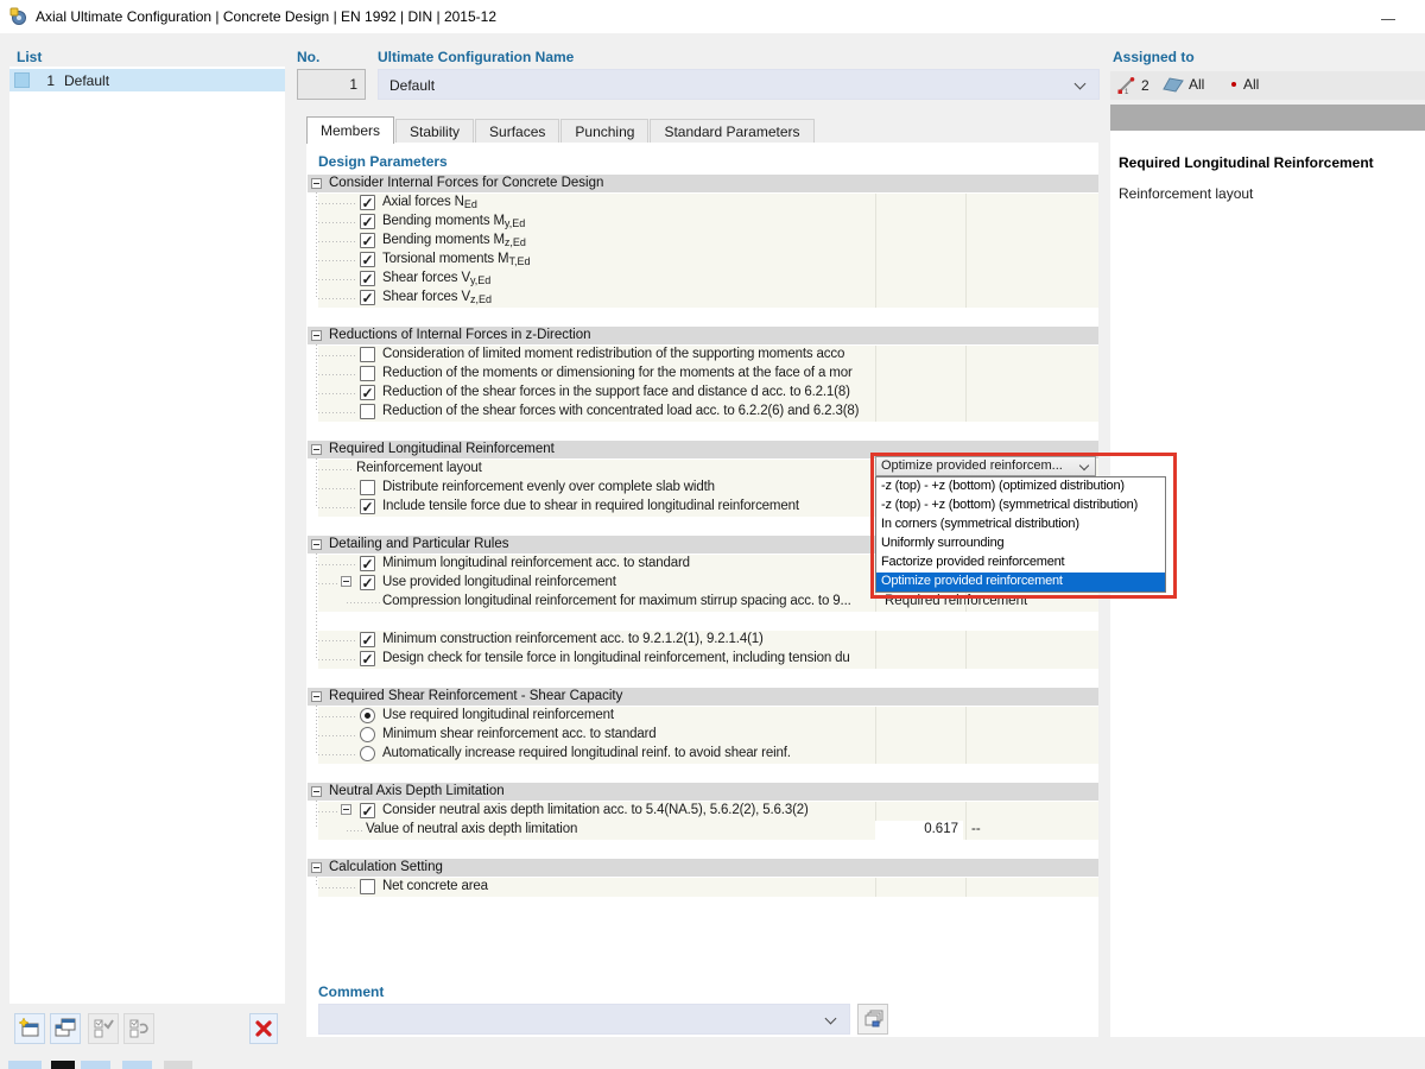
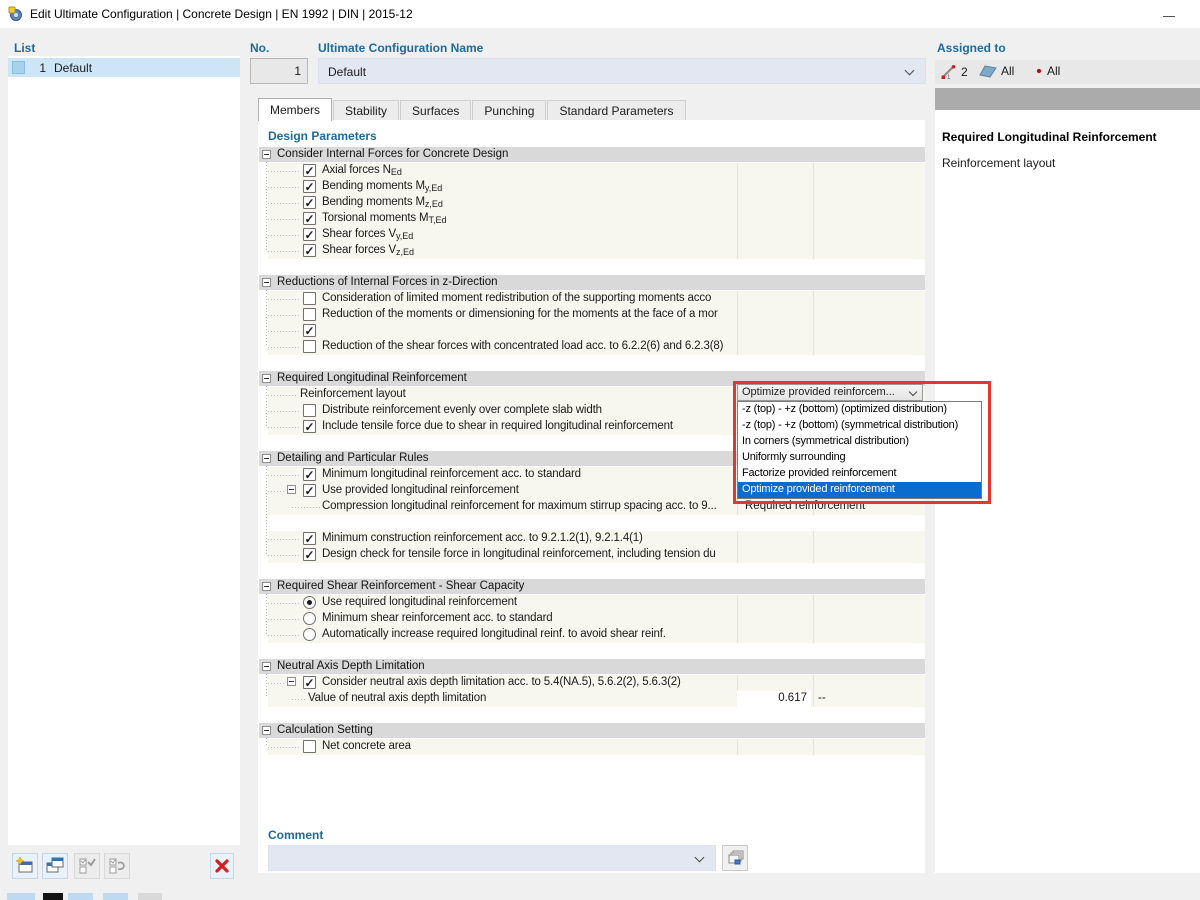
- Axial Ultimate Configuration | Concrete Design | EN 1992 | DIN | 2015-12
+ Edit Ultimate Configuration | Concrete Design | EN 1992 | DIN | 2015-12
  List
  1
  Default
  No.
  1
  Ultimate Configuration Name
  Default
  Assigned to
  2
  All
  All
  Members
  Stability
  Surfaces
  Punching
  Standard Parameters
  Required Longitudinal Reinforcement
  Reinforcement layout
  Design Parameters
  Consider Internal Forces for Concrete Design
  Axial forces NEd
  Bending moments My,Ed
  Bending moments Mz,Ed
  Torsional moments MT,Ed
  Shear forces Vy,Ed
  Shear forces Vz,Ed
  Reductions of Internal Forces in z-Direction
  Consideration of limited moment redistribution of the supporting moments acco
  Reduction of the moments or dimensioning for the moments at the face of a mor
- Reduction of the shear forces in the support face and distance d acc. to 6.2.1(8)
  Reduction of the shear forces with concentrated load acc. to 6.2.2(6) and 6.2.3(8)
  Required Longitudinal Reinforcement
  Reinforcement layout
  Distribute reinforcement evenly over complete slab width
  Include tensile force due to shear in required longitudinal reinforcement
  Detailing and Particular Rules
  Minimum longitudinal reinforcement acc. to standard
  Use provided longitudinal reinforcement
  Compression longitudinal reinforcement for maximum stirrup spacing acc. to 9...
  Required reinforcement
  Minimum construction reinforcement acc. to 9.2.1.2(1), 9.2.1.4(1)
  Design check for tensile force in longitudinal reinforcement, including tension du
  Required Shear Reinforcement - Shear Capacity
  Use required longitudinal reinforcement
  Minimum shear reinforcement acc. to standard
  Automatically increase required longitudinal reinf. to avoid shear reinf.
  Neutral Axis Depth Limitation
  Consider neutral axis depth limitation acc. to 5.4(NA.5), 5.6.2(2), 5.6.3(2)
  Value of neutral axis depth limitation
  0.617
  --
  Calculation Setting
  Net concrete area
  Optimize provided reinforcem...
  -z (top) - +z (bottom) (optimized distribution)
  -z (top) - +z (bottom) (symmetrical distribution)
  In corners (symmetrical distribution)
  Uniformly surrounding
  Factorize provided reinforcement
  Optimize provided reinforcement
  Comment
